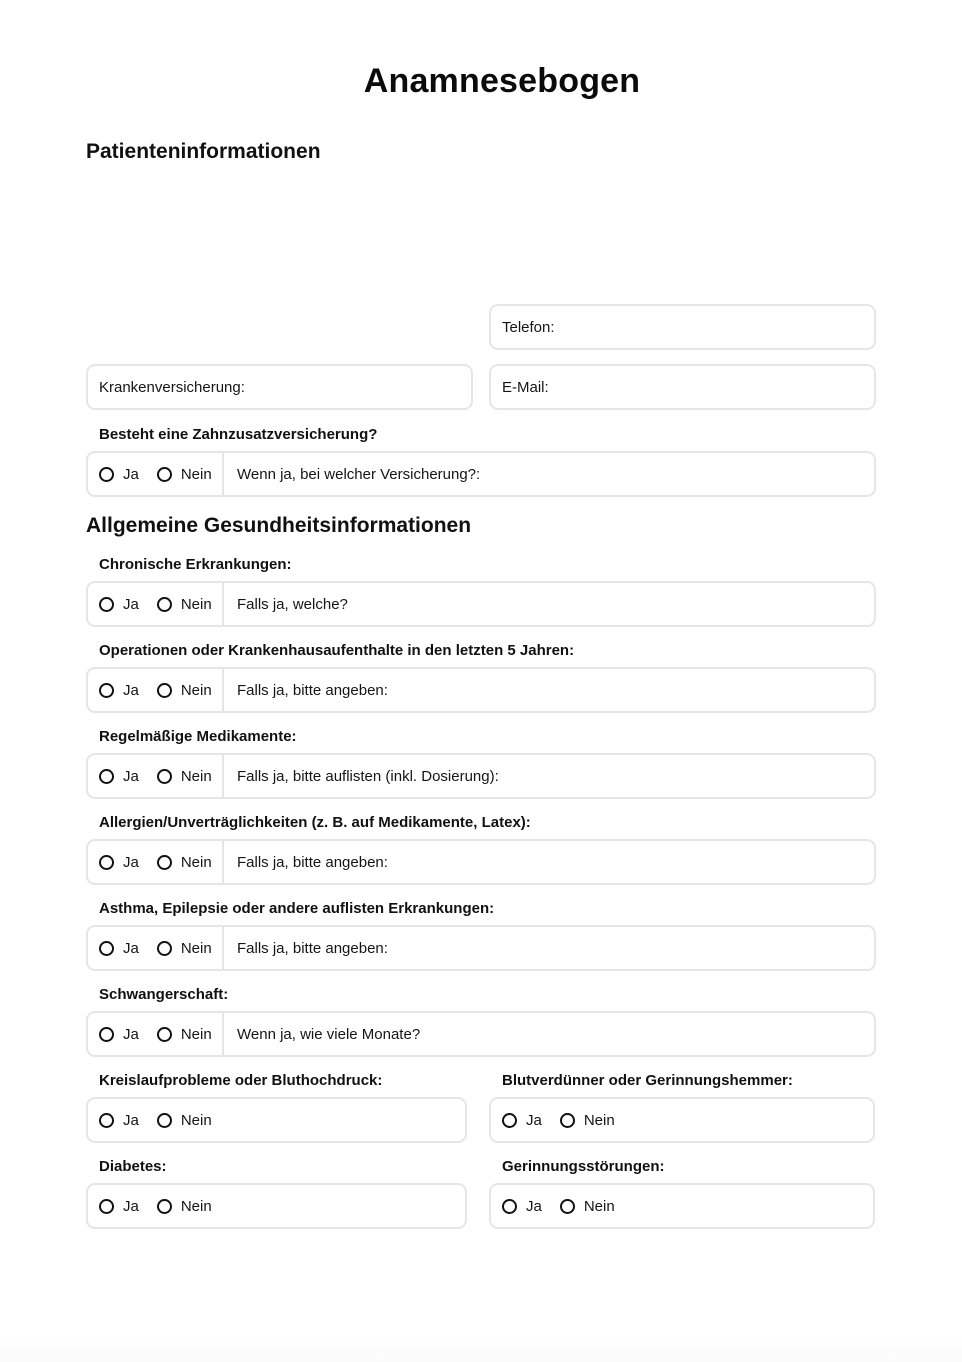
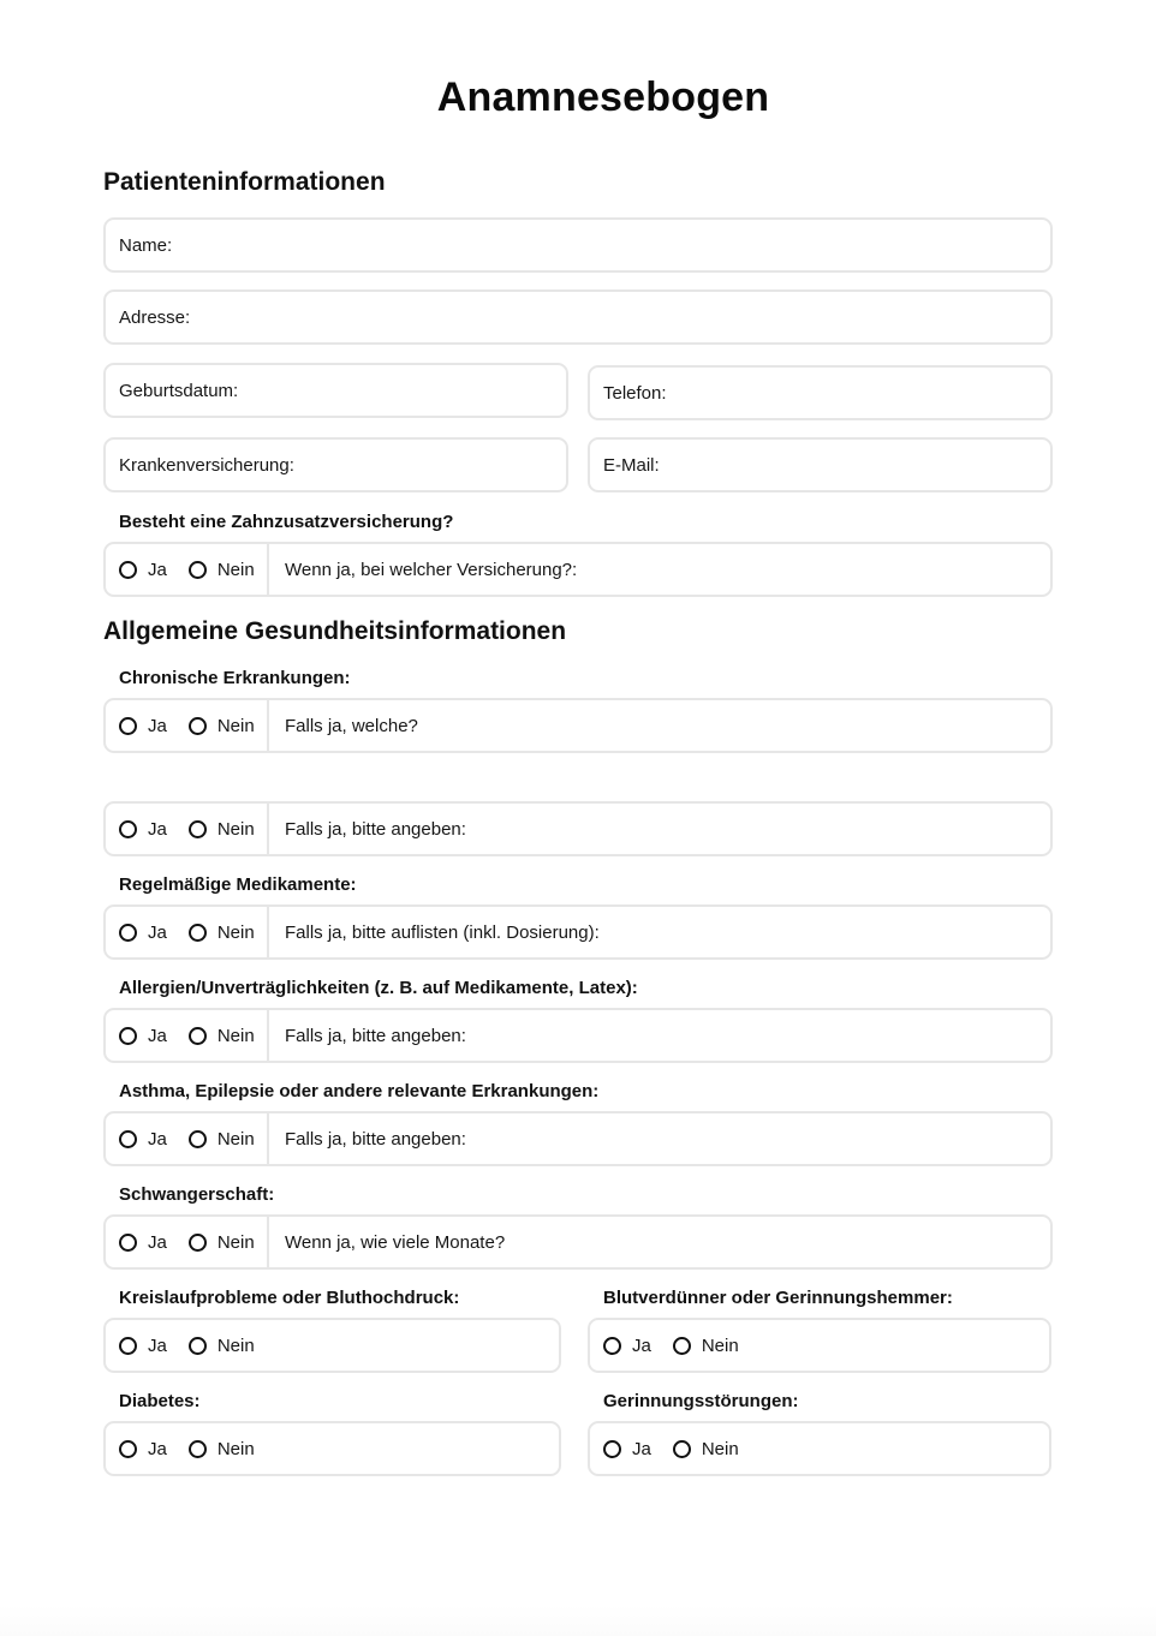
  Anamnesebogen
  Patienteninformationen
+ Name:
+ Adresse:
+ Geburtsdatum:
  Telefon:
  Krankenversicherung:
  E-Mail:
  Besteht eine Zahnzusatzversicherung?
  Ja
  Nein
  Wenn ja, bei welcher Versicherung?:
  Allgemeine Gesundheitsinformationen
  Chronische Erkrankungen:
  Ja
  Nein
  Falls ja, welche?
- Operationen oder Krankenhausaufenthalte in den letzten 5 Jahren:
  Ja
  Nein
  Falls ja, bitte angeben:
  Regelmäßige Medikamente:
  Ja
  Nein
  Falls ja, bitte auflisten (inkl. Dosierung):
  Allergien/Unverträglichkeiten (z. B. auf Medikamente, Latex):
  Ja
  Nein
  Falls ja, bitte angeben:
- Asthma, Epilepsie oder andere auflisten Erkrankungen:
+ Asthma, Epilepsie oder andere relevante Erkrankungen:
  Ja
  Nein
  Falls ja, bitte angeben:
  Schwangerschaft:
  Ja
  Nein
  Wenn ja, wie viele Monate?
  Kreislaufprobleme oder Bluthochdruck:
  Ja
  Nein
  Blutverdünner oder Gerinnungshemmer:
  Ja
  Nein
  Diabetes:
  Ja
  Nein
  Gerinnungsstörungen:
  Ja
  Nein
